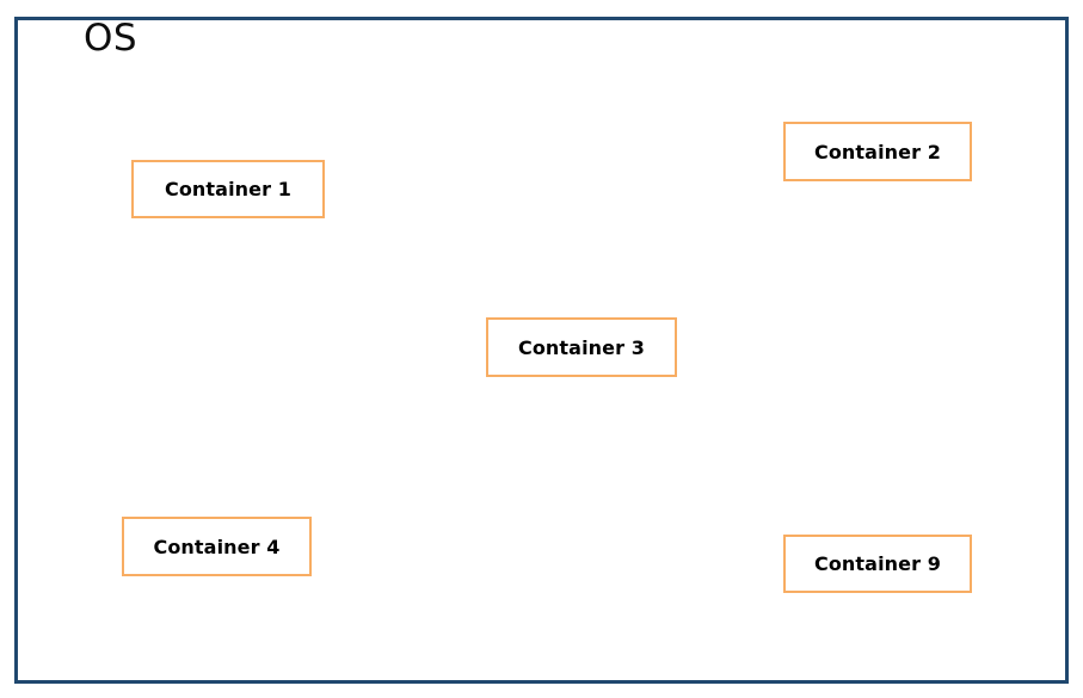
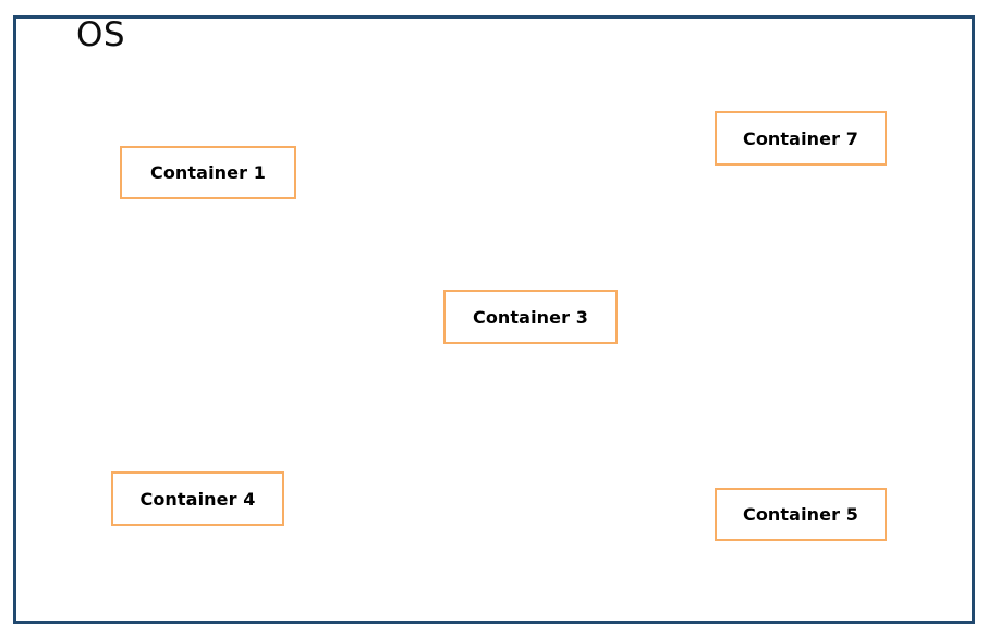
  OS
  Container 1
- Container 2
+ Container 7
  Container 3
  Container 4
- Container 9
+ Container 5
